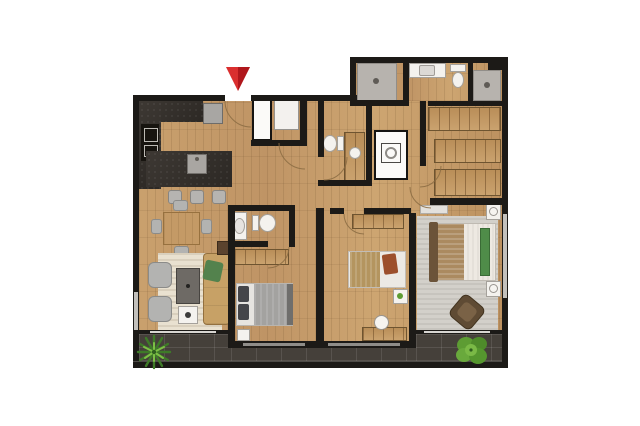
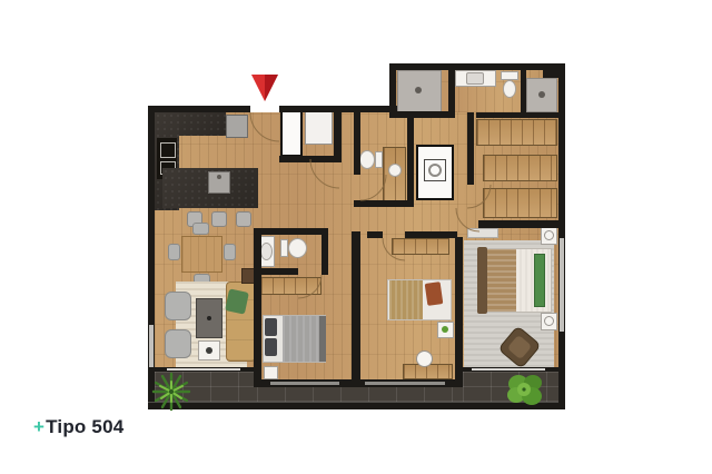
+ +Tipo 504
